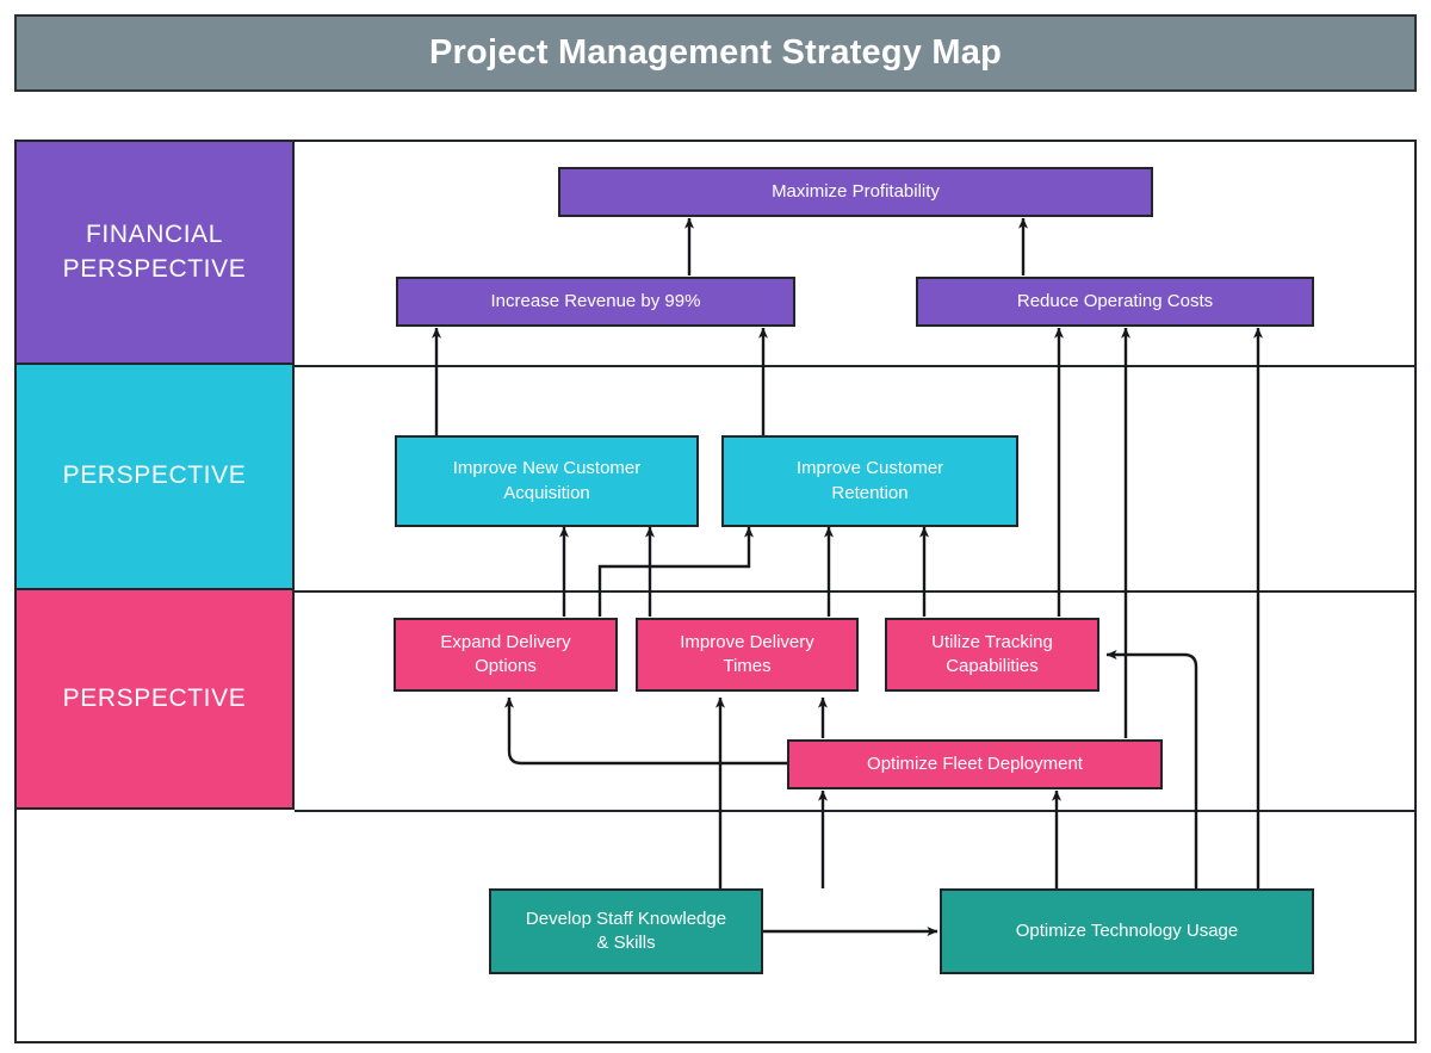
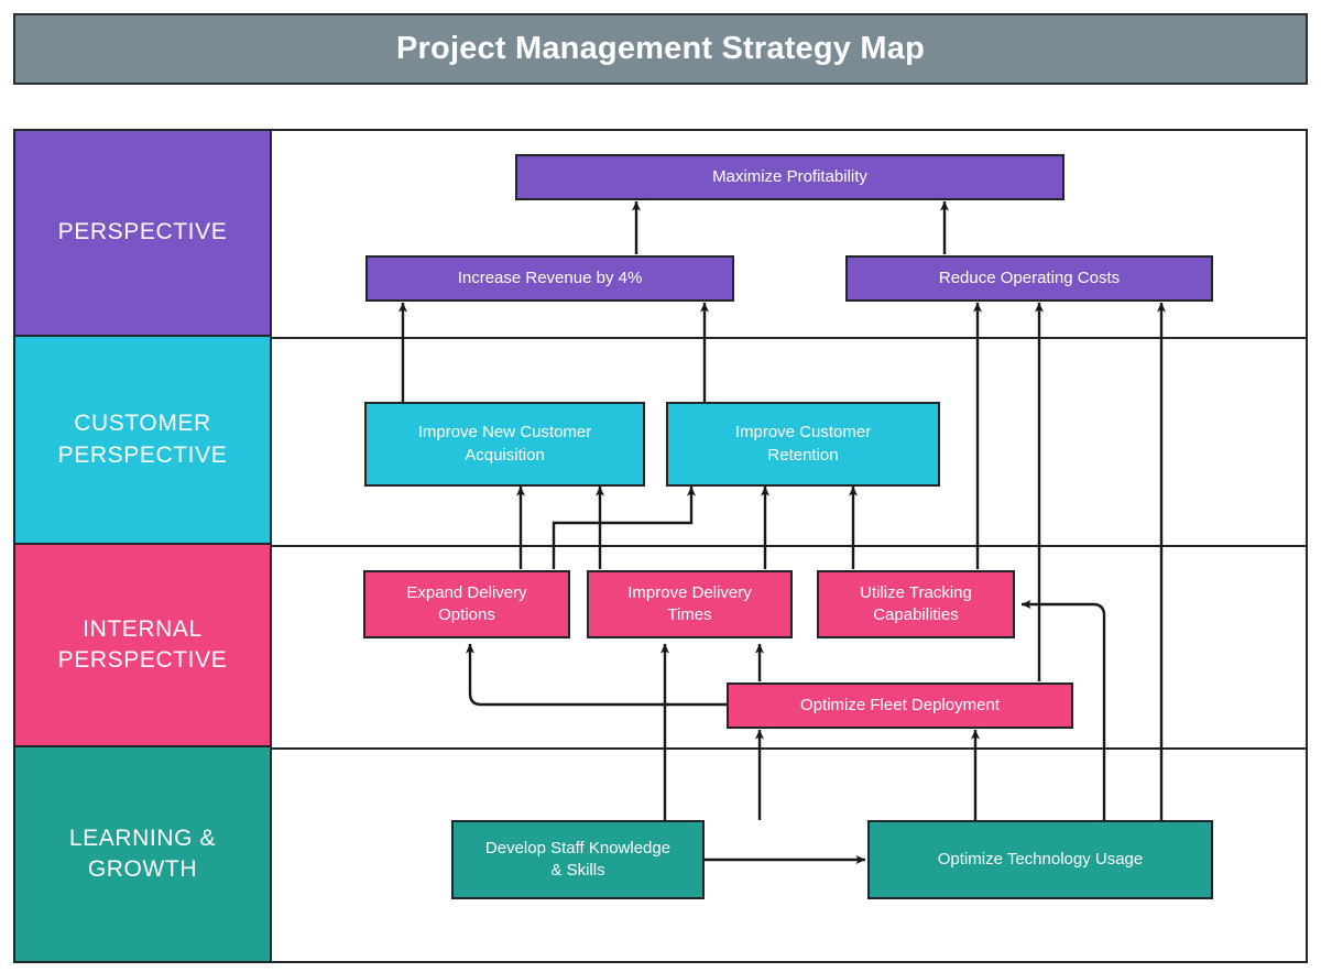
  Project Management Strategy Map
- FINANCIAL
  PERSPECTIVE
+ CUSTOMER
  PERSPECTIVE
+ INTERNAL
  PERSPECTIVE
+ LEARNING &
+ GROWTH
  Maximize Profitability
- Increase Revenue by 99%
+ Increase Revenue by 4%
  Reduce Operating Costs
  Improve New Customer
  Acquisition
  Improve Customer
  Retention
  Expand Delivery
  Options
  Improve Delivery
  Times
  Utilize Tracking
  Capabilities
  Optimize Fleet Deployment
  Develop Staff Knowledge
  & Skills
  Optimize Technology Usage
